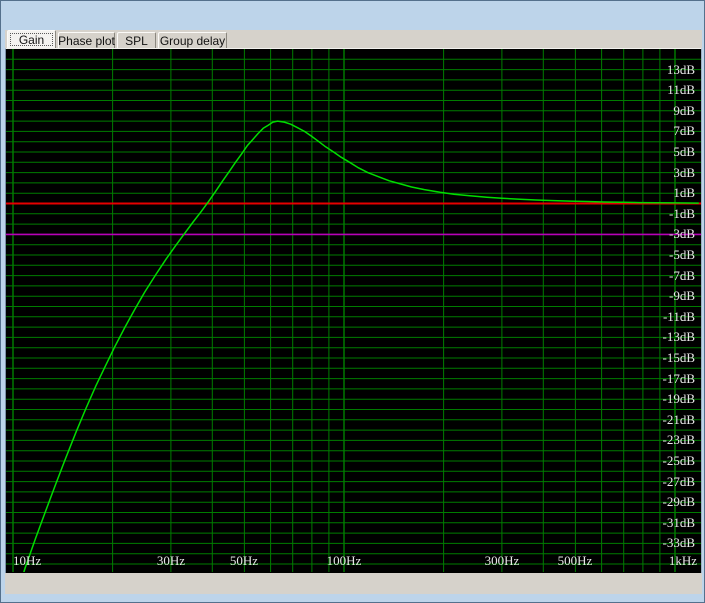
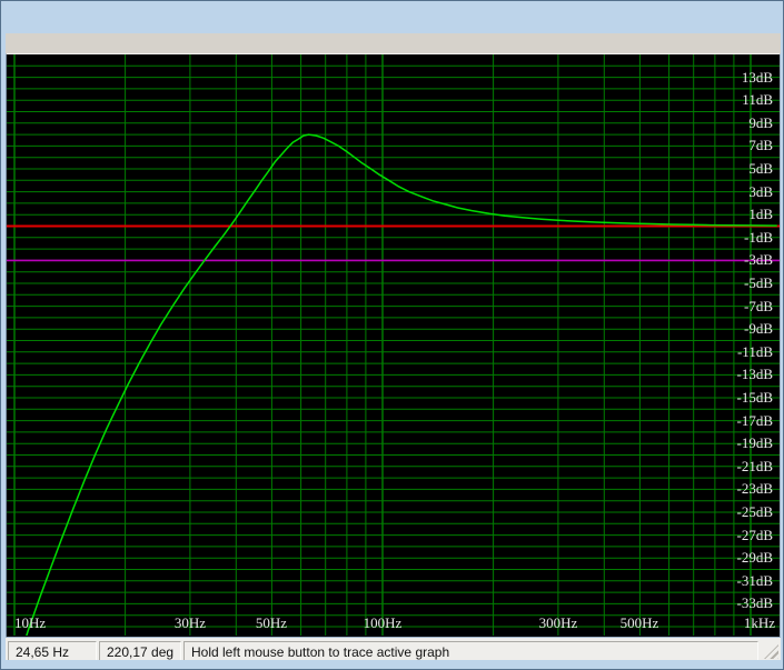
- Gain
- Phase plot
- SPL
- Group delay
  13dB
  11dB
  9dB
  7dB
  5dB
  3dB
  1dB
  -1dB
  -3dB
  -5dB
  -7dB
  -9dB
  -11dB
  -13dB
  -15dB
  -17dB
  -19dB
  -21dB
  -23dB
  -25dB
  -27dB
  -29dB
  -31dB
  -33dB
  10Hz
  30Hz
  50Hz
  100Hz
  300Hz
  500Hz
  1kHz
+ 24,65 Hz
+ 220,17 deg
+ Hold left mouse button to trace active graph
